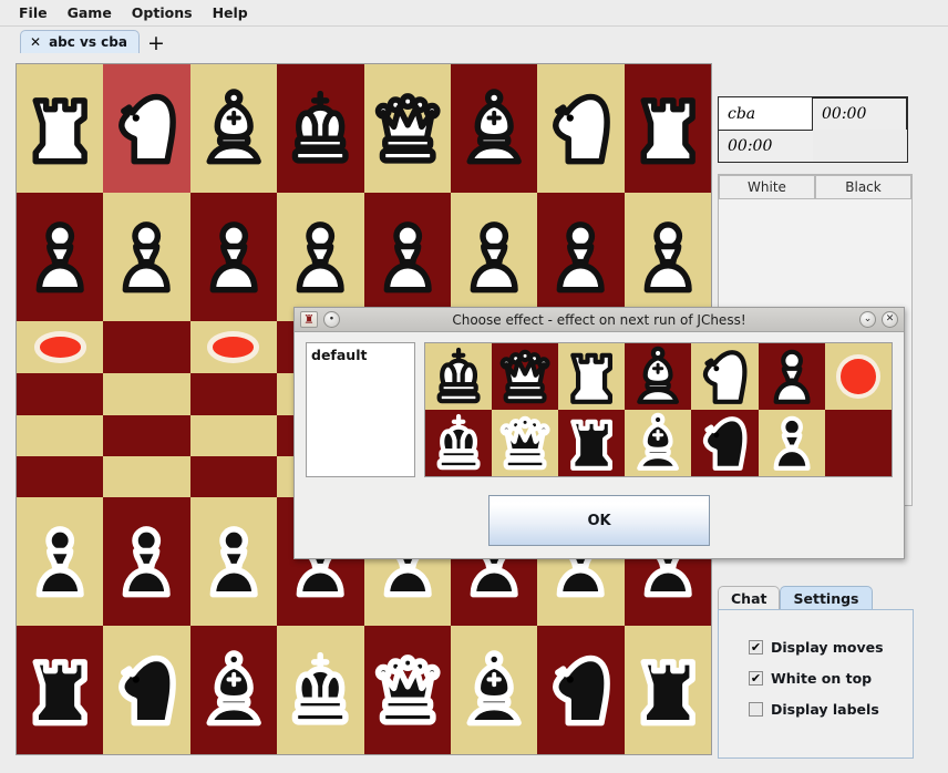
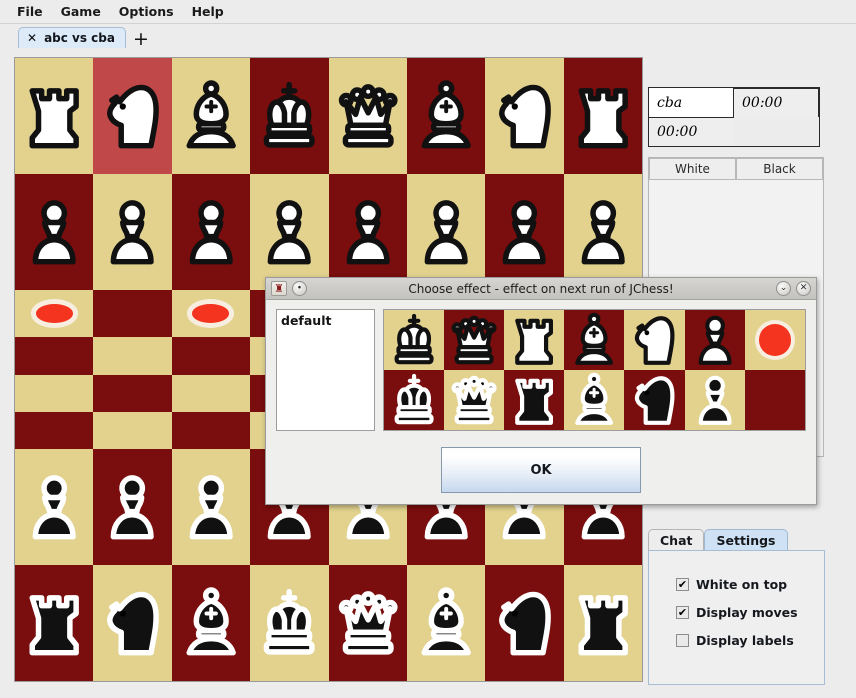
  File
  Game
  Options
  Help
  ✕
  abc vs cba
  +
  cba
  00:00
  00:00
  White
  Black
  Chat
  Settings
  ✔
- Display moves
+ White on top
  ✔
- White on top
+ Display moves
  Display labels
  ♜
  ∙
  Choose effect - effect on next run of JChess!
  ⌄
  ✕
  default
  OK
